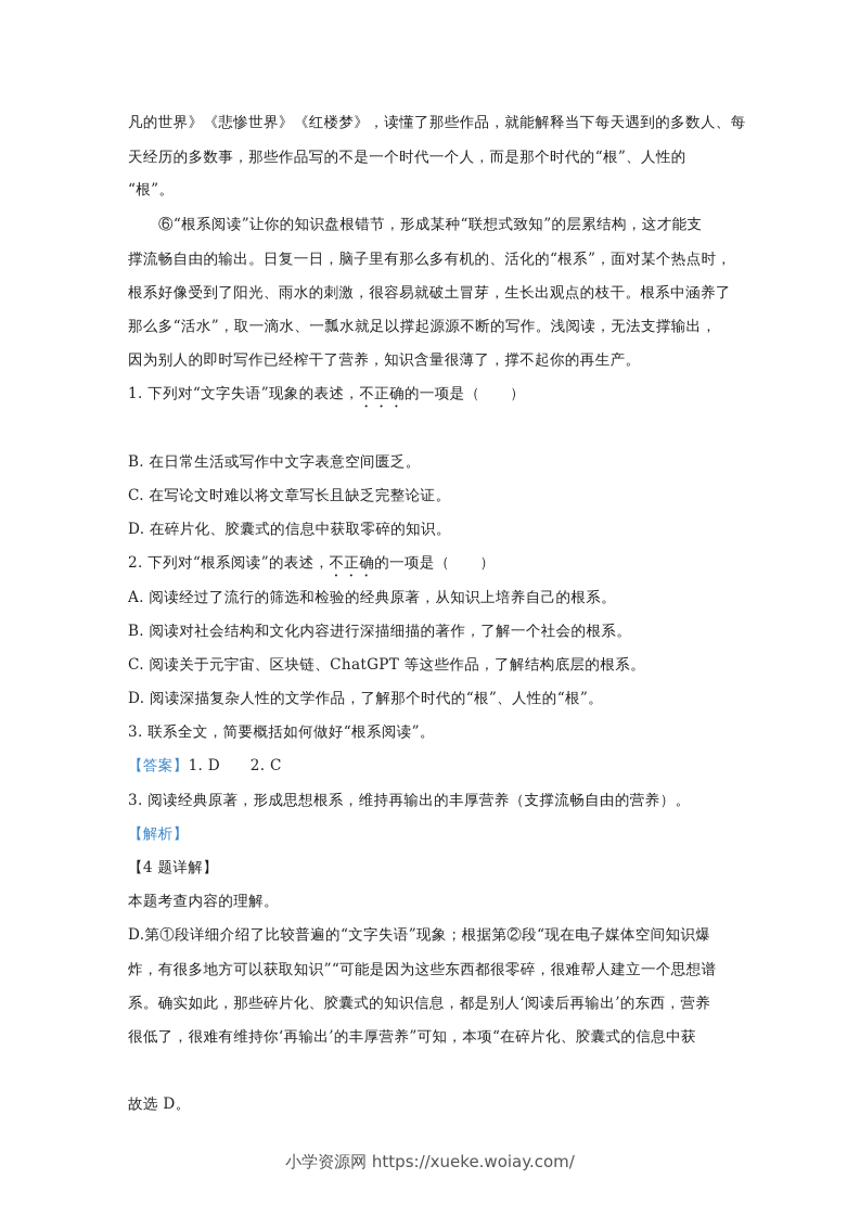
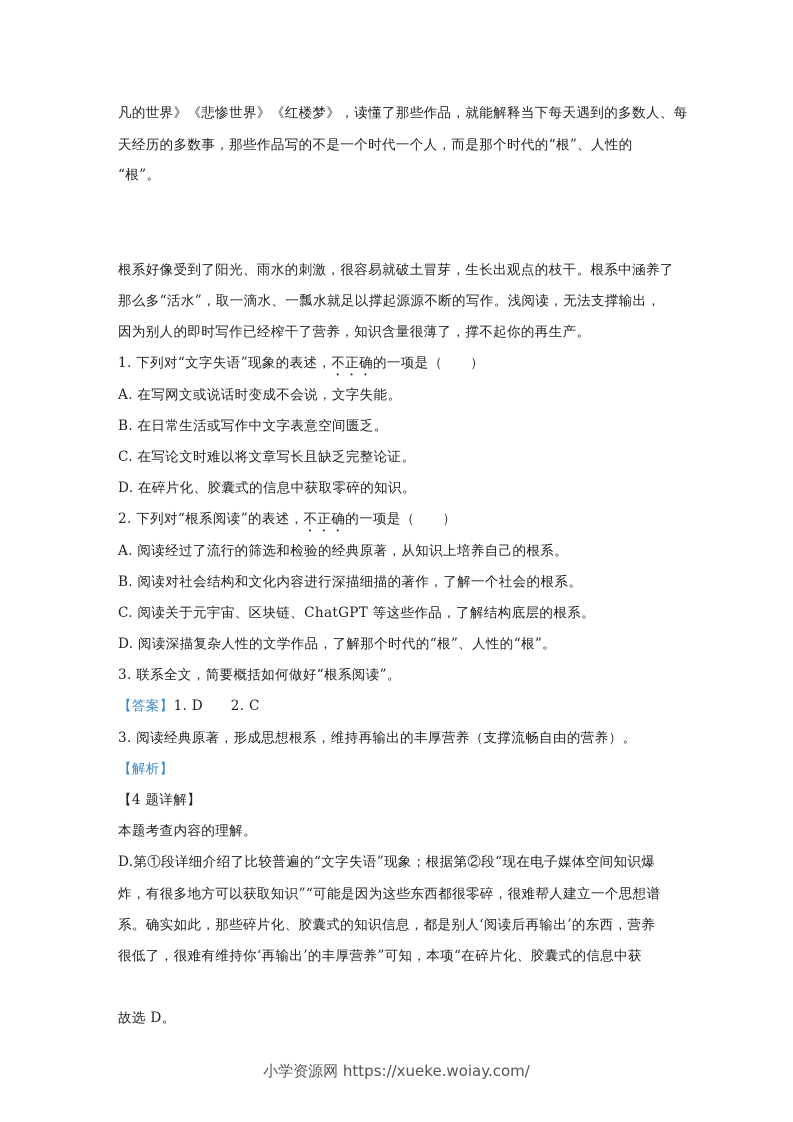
  凡的世界》《悲惨世界》《红楼梦》，读懂了那些作品，就能解释当下每天遇到的多数人、每
  天经历的多数事，那些作品写的不是一个时代一个人，而是那个时代的“根”、人性的
  “根”。
- ⑥“根系阅读”让你的知识盘根错节，形成某种“联想式致知”的层累结构，这才能支
- 撑流畅自由的输出。日复一日，脑子里有那么多有机的、活化的“根系”，面对某个热点时，
  根系好像受到了阳光、雨水的刺激，很容易就破土冒芽，生长出观点的枝干。根系中涵养了
  那么多“活水”，取一滴水、一瓢水就足以撑起源源不断的写作。浅阅读，无法支撑输出，
  因为别人的即时写作已经榨干了营养，知识含量很薄了，撑不起你的再生产。
  1. 下列对“文字失语”现象的表述，不正确的一项是（ ）
+ A. 在写网文或说话时变成不会说，文字失能。
  B. 在日常生活或写作中文字表意空间匮乏。
  C. 在写论文时难以将文章写长且缺乏完整论证。
  D. 在碎片化、胶囊式的信息中获取零碎的知识。
  2. 下列对“根系阅读”的表述，不正确的一项是（ ）
  A. 阅读经过了流行的筛选和检验的经典原著，从知识上培养自己的根系。
  B. 阅读对社会结构和文化内容进行深描细描的著作，了解一个社会的根系。
  C. 阅读关于元宇宙、区块链、ChatGPT 等这些作品，了解结构底层的根系。
  D. 阅读深描复杂人性的文学作品，了解那个时代的“根”、人性的“根”。
  3. 联系全文，简要概括如何做好“根系阅读”。
  【答案】1. D 2. C
  3. 阅读经典原著，形成思想根系，维持再输出的丰厚营养（支撑流畅自由的营养）。
  【解析】
  【4 题详解】
  本题考查内容的理解。
  D.第①段详细介绍了比较普遍的“文字失语”现象；根据第②段“现在电子媒体空间知识爆
  炸，有很多地方可以获取知识”“可能是因为这些东西都很零碎，很难帮人建立一个思想谱
  系。确实如此，那些碎片化、胶囊式的知识信息，都是别人‘阅读后再输出’的东西，营养
  很低了，很难有维持你‘再输出’的丰厚营养”可知，本项“在碎片化、胶囊式的信息中获
  故选 D。
  小学资源网 https://xueke.woiay.com/
